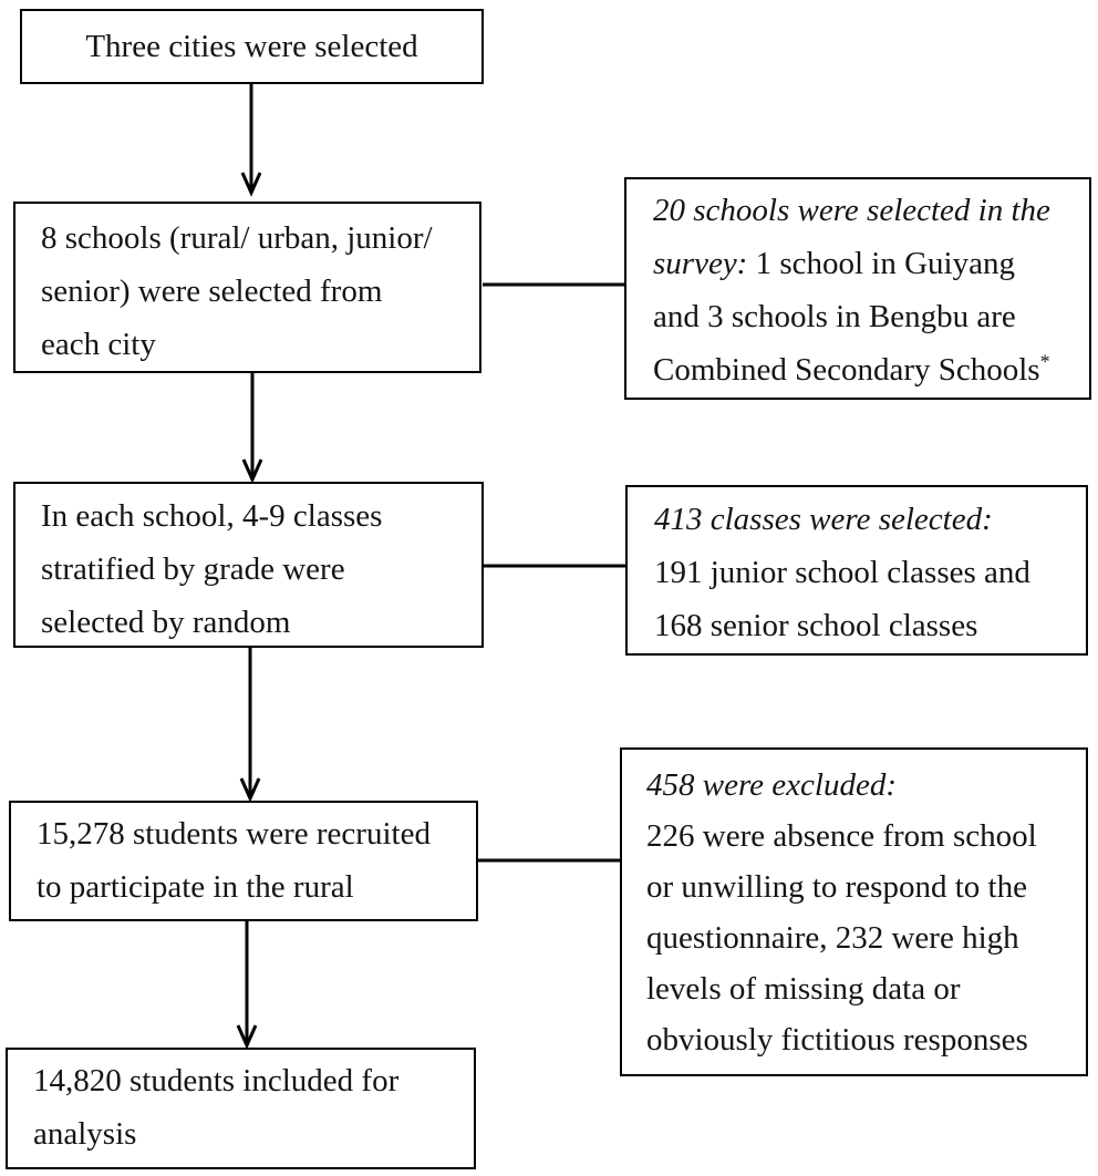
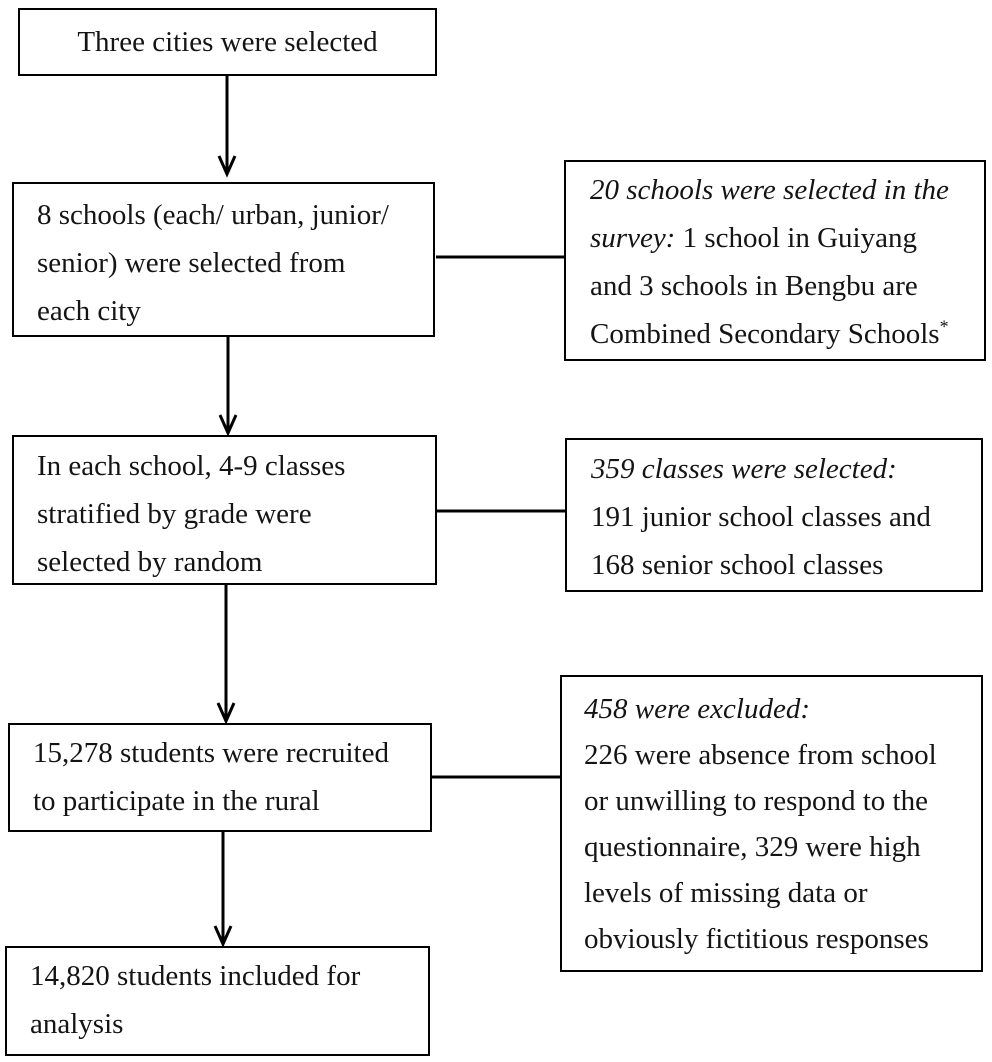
  Three cities were selected
- 8 schools (rural/ urban, junior/
+ 8 schools (each/ urban, junior/
  senior) were selected from
  each city
  In each school, 4-9 classes
  stratified by grade were
  selected by random
  15,278 students were recruited
  to participate in the rural
  14,820 students included for
  analysis
  20 schools were selected in the
  survey: 1 school in Guiyang
  and 3 schools in Bengbu are
  Combined Secondary Schools*
- 413 classes were selected:
+ 359 classes were selected:
  191 junior school classes and
  168 senior school classes
  458 were excluded:
  226 were absence from school
  or unwilling to respond to the
- questionnaire, 232 were high
+ questionnaire, 329 were high
  levels of missing data or
  obviously fictitious responses
